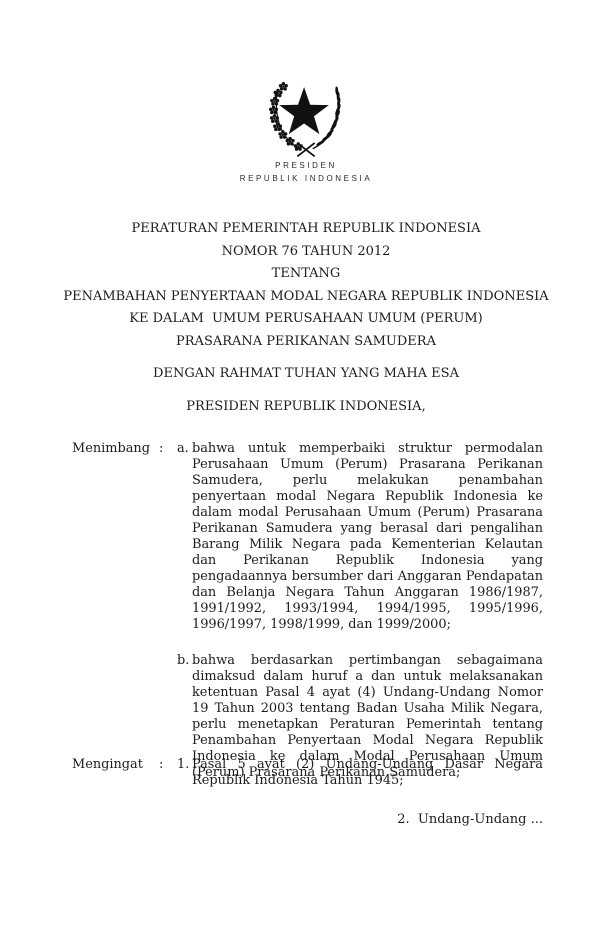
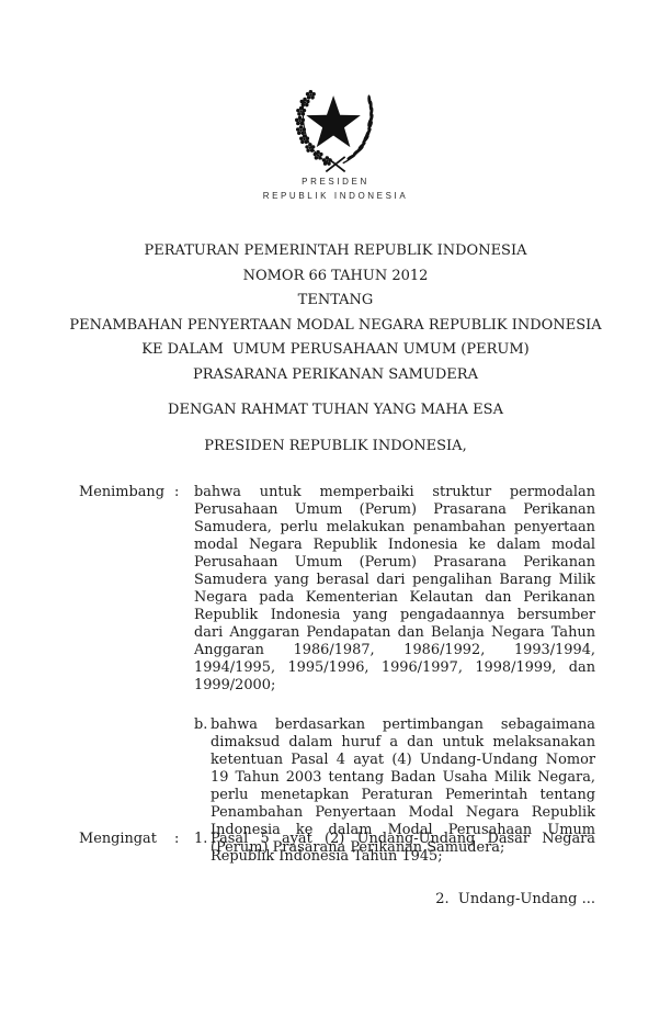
  PRESIDEN
  REPUBLIK INDONESIA
  PERATURAN PEMERINTAH REPUBLIK INDONESIA
- NOMOR 76 TAHUN 2012
+ NOMOR 66 TAHUN 2012
  TENTANG
  PENAMBAHAN PENYERTAAN MODAL NEGARA REPUBLIK INDONESIA
  KE DALAM UMUM PERUSAHAAN UMUM (PERUM)
  PRASARANA PERIKANAN SAMUDERA
  DENGAN RAHMAT TUHAN YANG MAHA ESA
  PRESIDEN REPUBLIK INDONESIA,
  Menimbang
  :
- a.
- bahwa untuk memperbaiki struktur permodalan Perusahaan Umum (Perum) Prasarana Perikanan Samudera, perlu melakukan penambahan penyertaan modal Negara Republik Indonesia ke dalam modal Perusahaan Umum (Perum) Prasarana Perikanan Samudera yang berasal dari pengalihan Barang Milik Negara pada Kementerian Kelautan dan Perikanan Republik Indonesia yang pengadaannya bersumber dari Anggaran Pendapatan dan Belanja Negara Tahun Anggaran 1986/1987, 1991/1992, 1993/1994, 1994/1995, 1995/1996, 1996/1997, 1998/1999, dan 1999/2000;
+ bahwa untuk memperbaiki struktur permodalan Perusahaan Umum (Perum) Prasarana Perikanan Samudera, perlu melakukan penambahan penyertaan modal Negara Republik Indonesia ke dalam modal Perusahaan Umum (Perum) Prasarana Perikanan Samudera yang berasal dari pengalihan Barang Milik Negara pada Kementerian Kelautan dan Perikanan Republik Indonesia yang pengadaannya bersumber dari Anggaran Pendapatan dan Belanja Negara Tahun Anggaran 1986/1987, 1986/1992, 1993/1994, 1994/1995, 1995/1996, 1996/1997, 1998/1999, dan 1999/2000;
  b.
  bahwa berdasarkan pertimbangan sebagaimana dimaksud dalam huruf a dan untuk melaksanakan ketentuan Pasal 4 ayat (4) Undang-Undang Nomor 19 Tahun 2003 tentang Badan Usaha Milik Negara, perlu menetapkan Peraturan Pemerintah tentang Penambahan Penyertaan Modal Negara Republik Indonesia ke dalam Modal Perusahaan Umum (Perum) Prasarana Perikanan Samudera;
  Mengingat
  :
  1.
  Pasal 5 ayat (2) Undang-Undang Dasar Negara Republik Indonesia Tahun 1945;
  2. Undang-Undang ...
